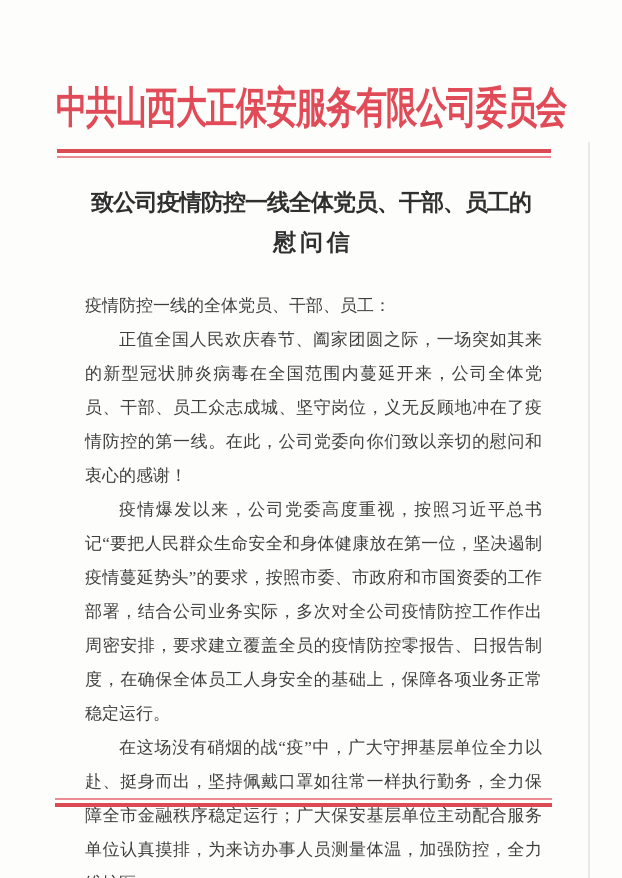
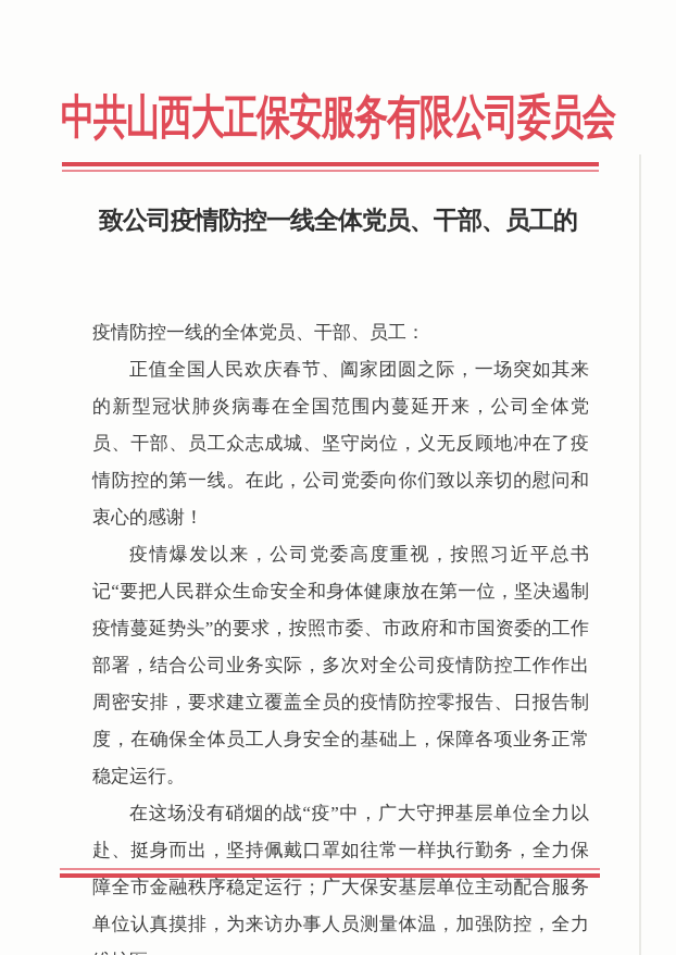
  中共山西大正保安服务有限公司委员会
  致公司疫情防控一线全体党员、干部、员工的
- 慰 问 信
  疫情防控一线的全体党员、干部、员工：
  正值全国人民欢庆春节、阖家团圆之际，一场突如其来的新型冠状肺炎病毒在全国范围内蔓延开来，公司全体党员、干部、员工众志成城、坚守岗位，义无反顾地冲在了疫情防控的第一线。在此，公司党委向你们致以亲切的慰问和衷心的感谢！
  疫情爆发以来，公司党委高度重视，按照习近平总书记“要把人民群众生命安全和身体健康放在第一位，坚决遏制疫情蔓延势头”的要求，按照市委、市政府和市国资委的工作部署，结合公司业务实际，多次对全公司疫情防控工作作出周密安排，要求建立覆盖全员的疫情防控零报告、日报告制度，在确保全体员工人身安全的基础上，保障各项业务正常稳定运行。
  在这场没有硝烟的战“疫”中，广大守押基层单位全力以赴、挺身而出，坚持佩戴口罩如往常一样执行勤务，全力保障全市金融秩序稳定运行；广大保安基层单位主动配合服务单位认真摸排，为来访办事人员测量体温，加强防控，全力
